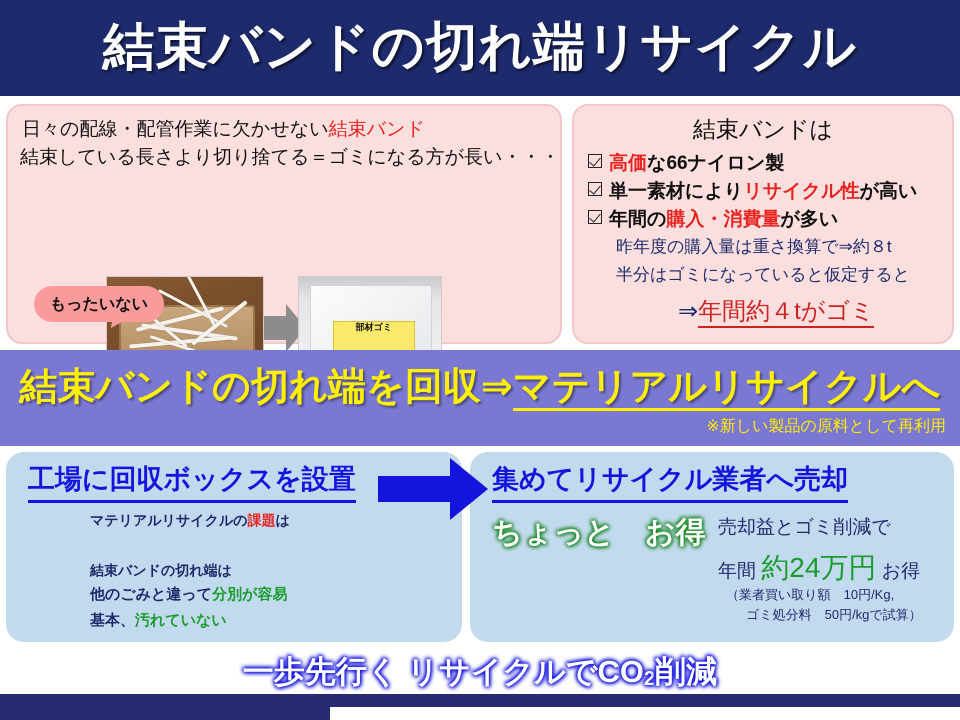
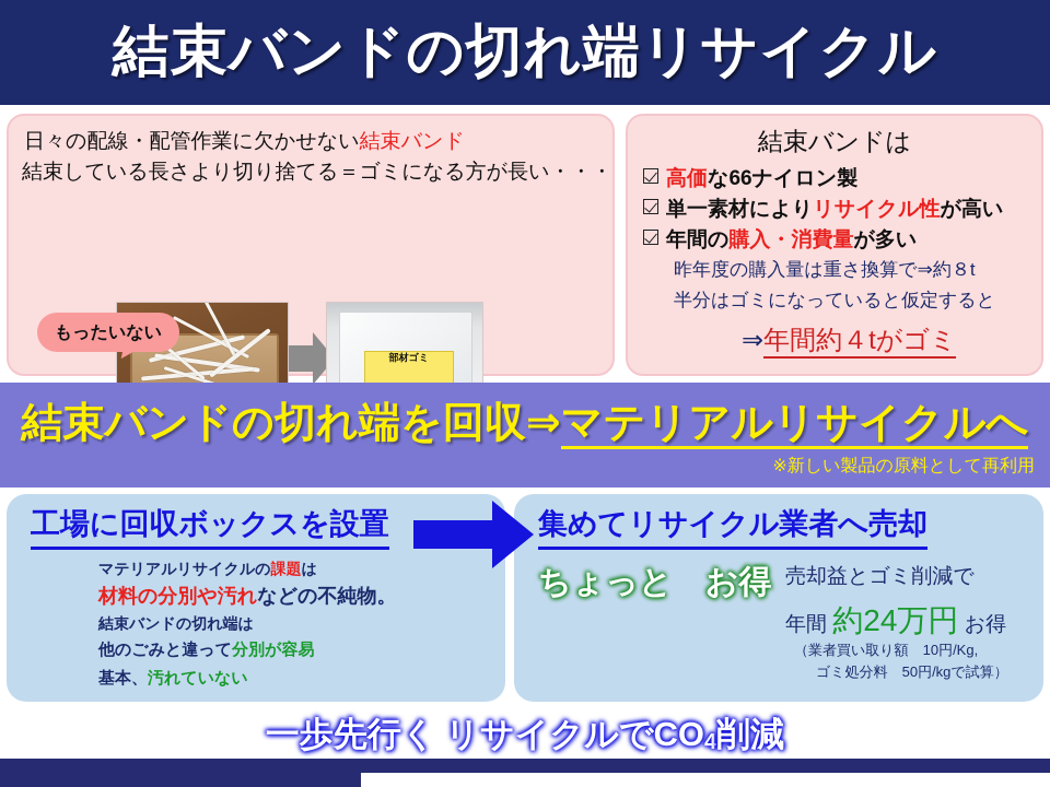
  結束バンドの切れ端リサイクル
  日々の配線・配管作業に欠かせない結束バンド
  結束している長さより切り捨てる＝ゴミになる方が長い・・・
  部材ゴミ
  もったいない
  結束バンドは
  高価な66ナイロン製
  単一素材によりリサイクル性が高い
  年間の購入・消費量が多い
  昨年度の購入量は重さ換算で⇒約８t
  半分はゴミになっていると仮定すると
  ⇒年間約４tがゴミ
  結束バンドの切れ端を回収⇒マテリアルリサイクルへ
  ※新しい製品の原料として再利用
  工場に回収ボックスを設置
  マテリアルリサイクルの課題は
+ 材料の分別や汚れなどの不純物。
  結束バンドの切れ端は
  他のごみと違って分別が容易
  基本、汚れていない
  集めてリサイクル業者へ売却
  ちょっと お得
  売却益とゴミ削減で
  年間 約24万円 お得
  （業者買い取り額 10円/Kg,
  ゴミ処分料 50円/kgで試算）
- 一歩先行く リサイクルでCO2削減
+ 一歩先行く リサイクルでCO4削減
